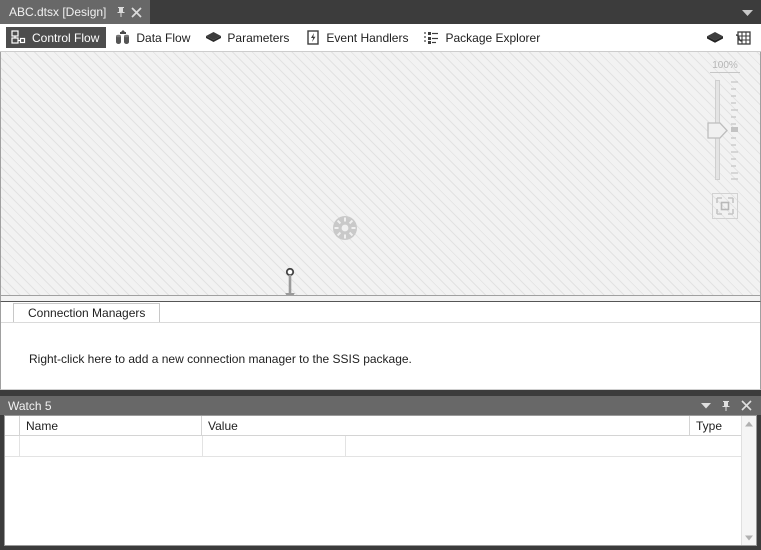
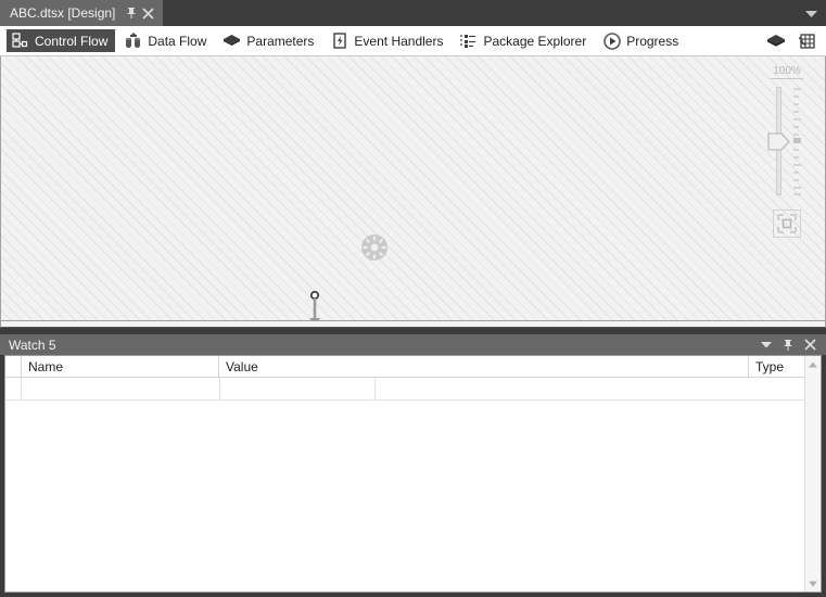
  ABC.dtsx [Design]
  Control Flow
  Data Flow
  Parameters
  Event Handlers
  Package Explorer
+ Progress
  100%
- Connection Managers
- Right-click here to add a new connection manager to the SSIS package.
  Watch 5
  Name
  Value
  Type
